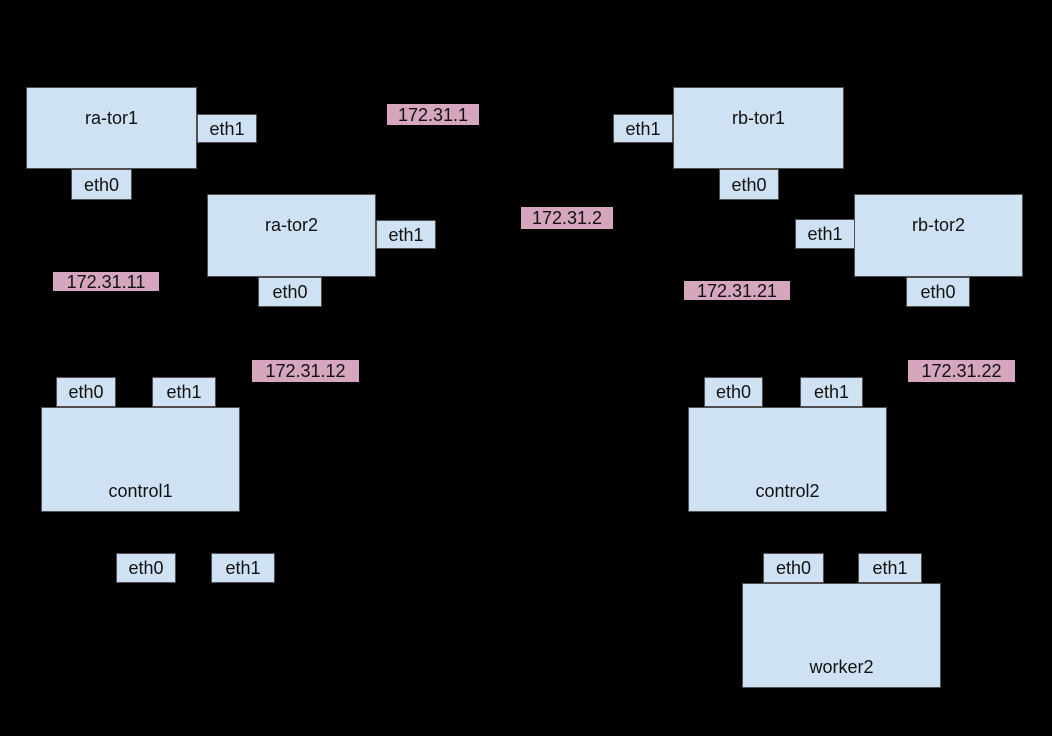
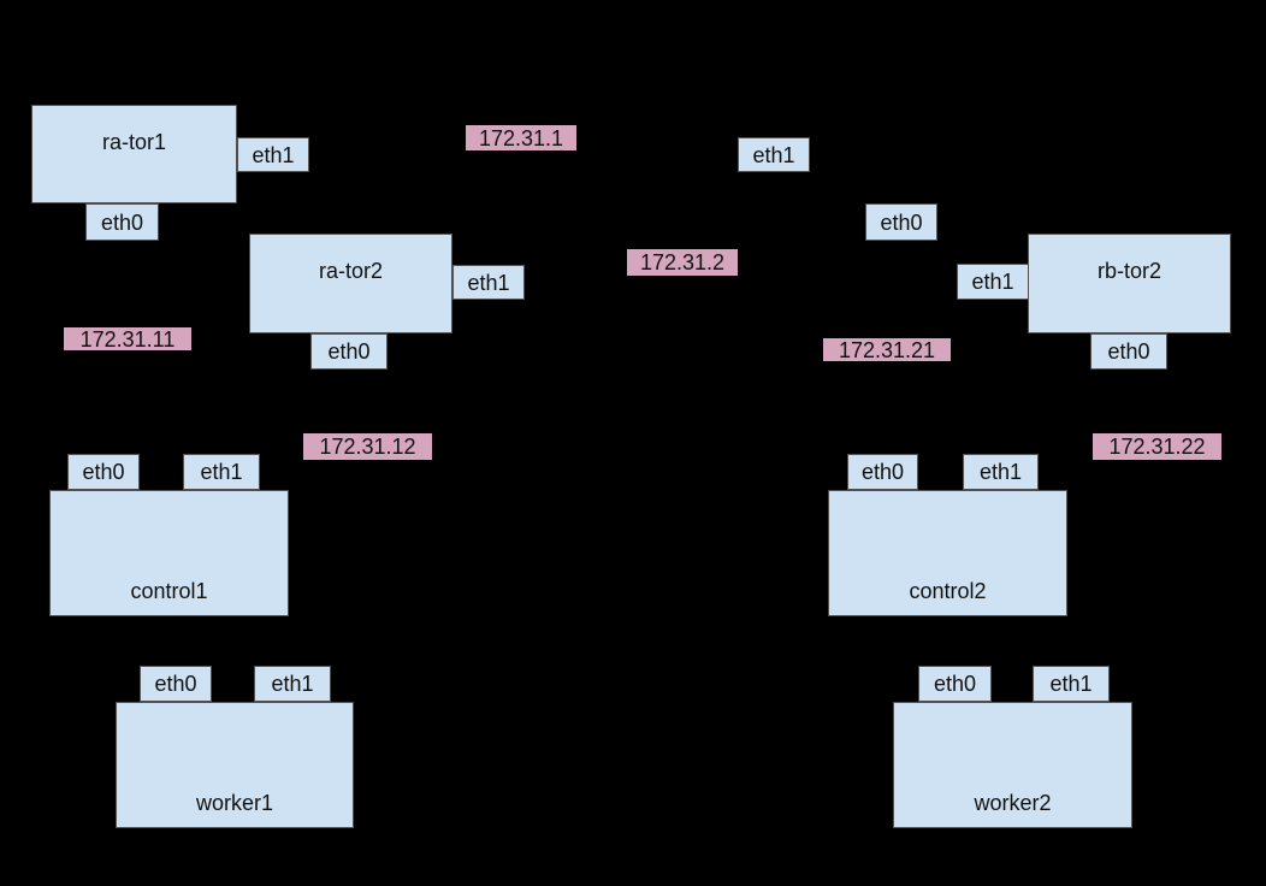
  ra-tor1
  ra-tor2
- rb-tor1
  rb-tor2
  control1
+ worker1
  control2
  worker2
  eth1
  eth0
  eth1
  eth0
  eth1
  eth0
  eth1
  eth0
  eth0
  eth1
  eth0
  eth1
  eth0
  eth1
  eth0
  eth1
  172.31.1
  172.31.2
  172.31.11
  172.31.21
  172.31.12
  172.31.22
